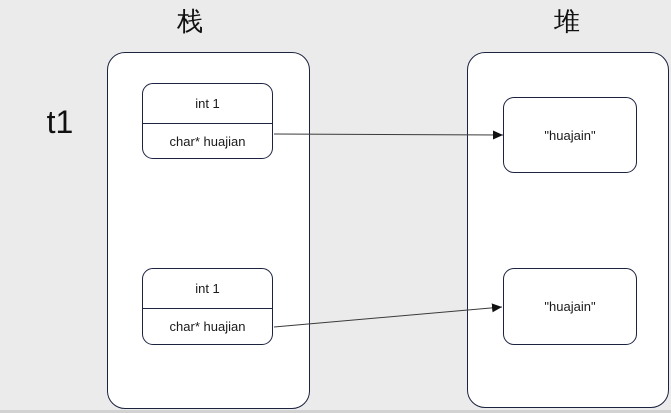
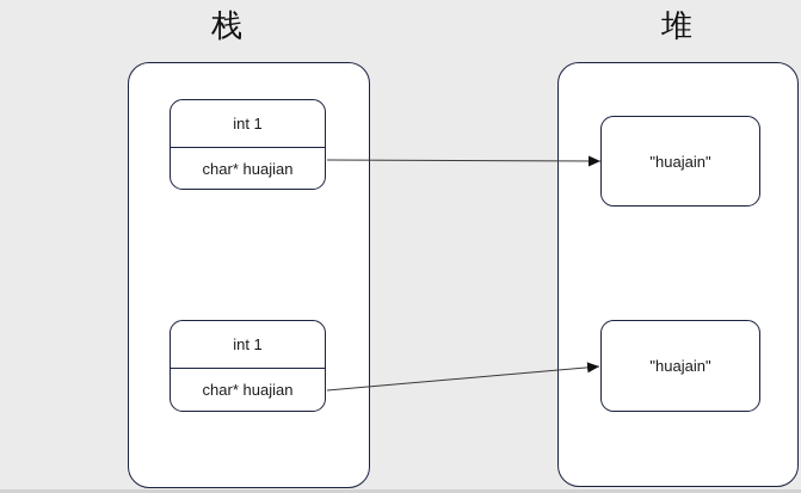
  栈
  堆
- t1
  int 1
  char* huajian
  int 1
  char* huajian
  "huajain"
  "huajain"
